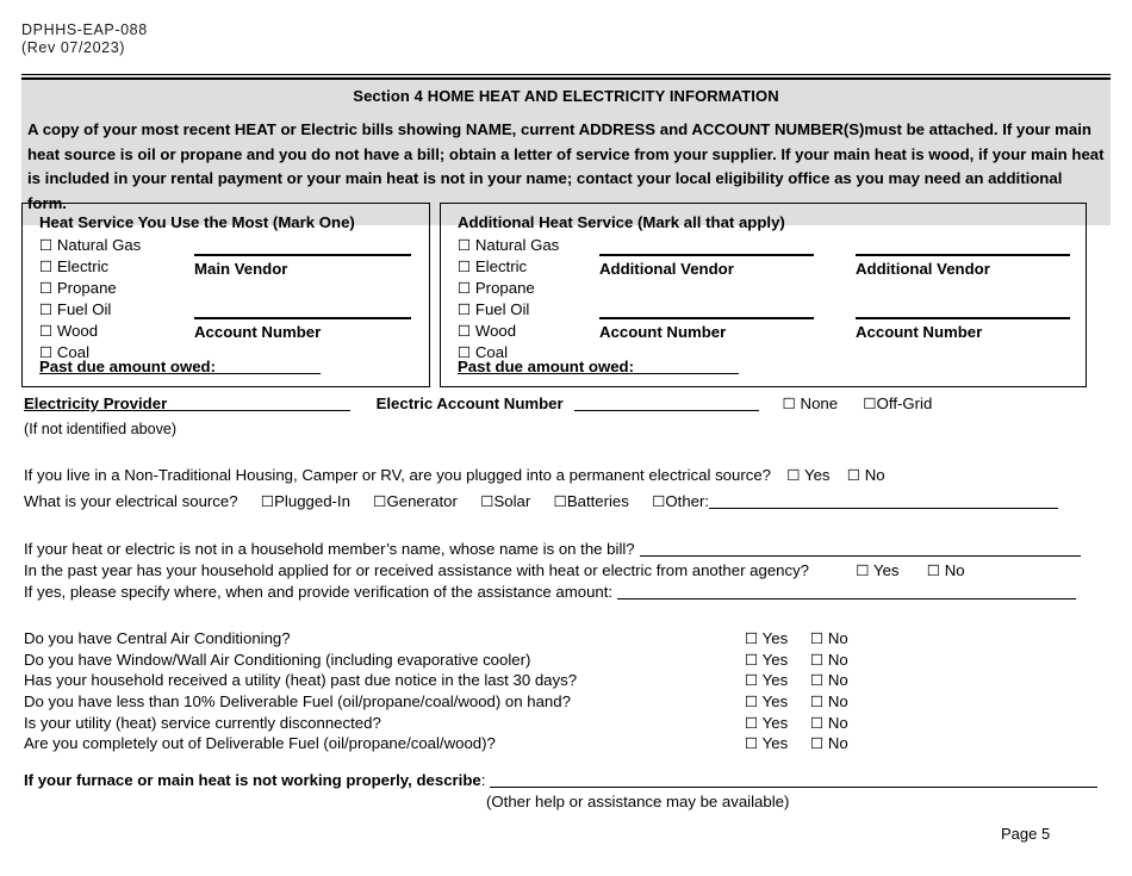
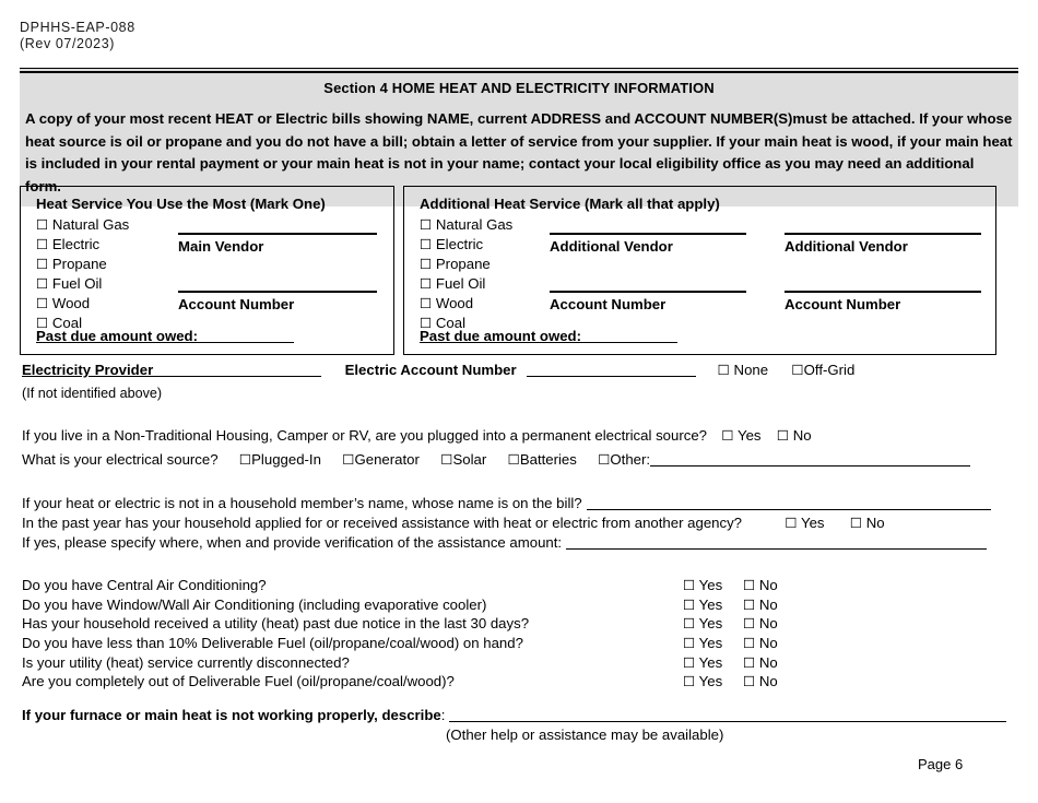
  DPHHS-EAP-088
  (Rev 07/2023)
  Section 4 HOME HEAT AND ELECTRICITY INFORMATION
- A copy of your most recent HEAT or Electric bills showing NAME, current ADDRESS and ACCOUNT NUMBER(S)must be attached. If your main heat source is oil or propane and you do not have a bill; obtain a letter of service from your supplier. If your main heat is wood, if your main heat is included in your rental payment or your main heat is not in your name; contact your local eligibility office as you may need an additional form.
+ A copy of your most recent HEAT or Electric bills showing NAME, current ADDRESS and ACCOUNT NUMBER(S)must be attached. If your whose heat source is oil or propane and you do not have a bill; obtain a letter of service from your supplier. If your main heat is wood, if your main heat is included in your rental payment or your main heat is not in your name; contact your local eligibility office as you may need an additional form.
  Heat Service You Use the Most (Mark One)
  ☐ Natural Gas
  ☐ Electric
  ☐ Propane
  ☐ Fuel Oil
  ☐ Wood
  ☐ Coal
  Main Vendor
  Account Number
  Past due amount owed:
  Additional Heat Service (Mark all that apply)
  ☐ Natural Gas
  ☐ Electric
  ☐ Propane
  ☐ Fuel Oil
  ☐ Wood
  ☐ Coal
  Additional Vendor
  Account Number
  Additional Vendor
  Account Number
  Past due amount owed:
  Electricity Provider Electric Account Number ☐ None ☐Off-Grid
  (If not identified above)
  If you live in a Non-Traditional Housing, Camper or RV, are you plugged into a permanent electrical source? ☐ Yes ☐ No
  What is your electrical source? ☐Plugged-In ☐Generator ☐Solar ☐Batteries ☐Other:
  If your heat or electric is not in a household member’s name, whose name is on the bill?
  In the past year has your household applied for or received assistance with heat or electric from another agency? ☐ Yes ☐ No
  If yes, please specify where, when and provide verification of the assistance amount:
  Do you have Central Air Conditioning?
  ☐ Yes
  ☐ No
  Do you have Window/Wall Air Conditioning (including evaporative cooler)
  ☐ Yes
  ☐ No
  Has your household received a utility (heat) past due notice in the last 30 days?
  ☐ Yes
  ☐ No
  Do you have less than 10% Deliverable Fuel (oil/propane/coal/wood) on hand?
  ☐ Yes
  ☐ No
  Is your utility (heat) service currently disconnected?
  ☐ Yes
  ☐ No
  Are you completely out of Deliverable Fuel (oil/propane/coal/wood)?
  ☐ Yes
  ☐ No
  If your furnace or main heat is not working properly, describe:
  (Other help or assistance may be available)
- Page 5
+ Page 6
